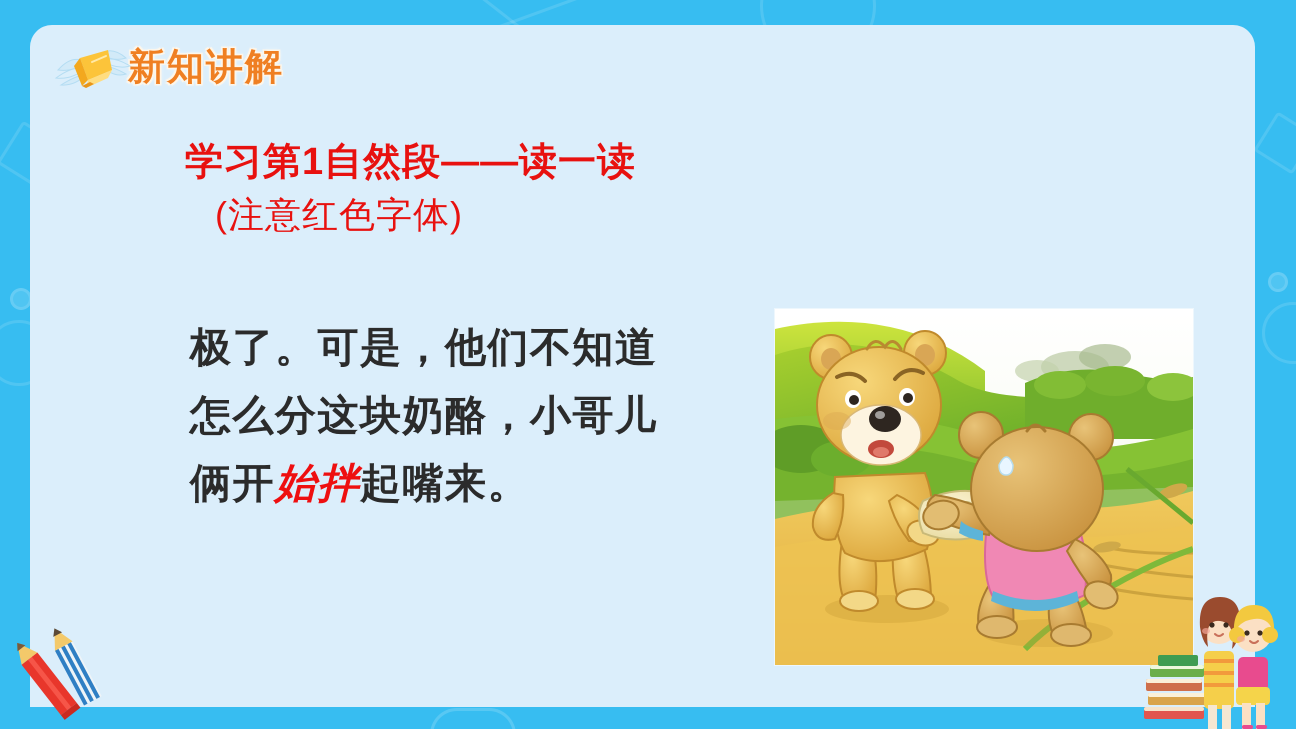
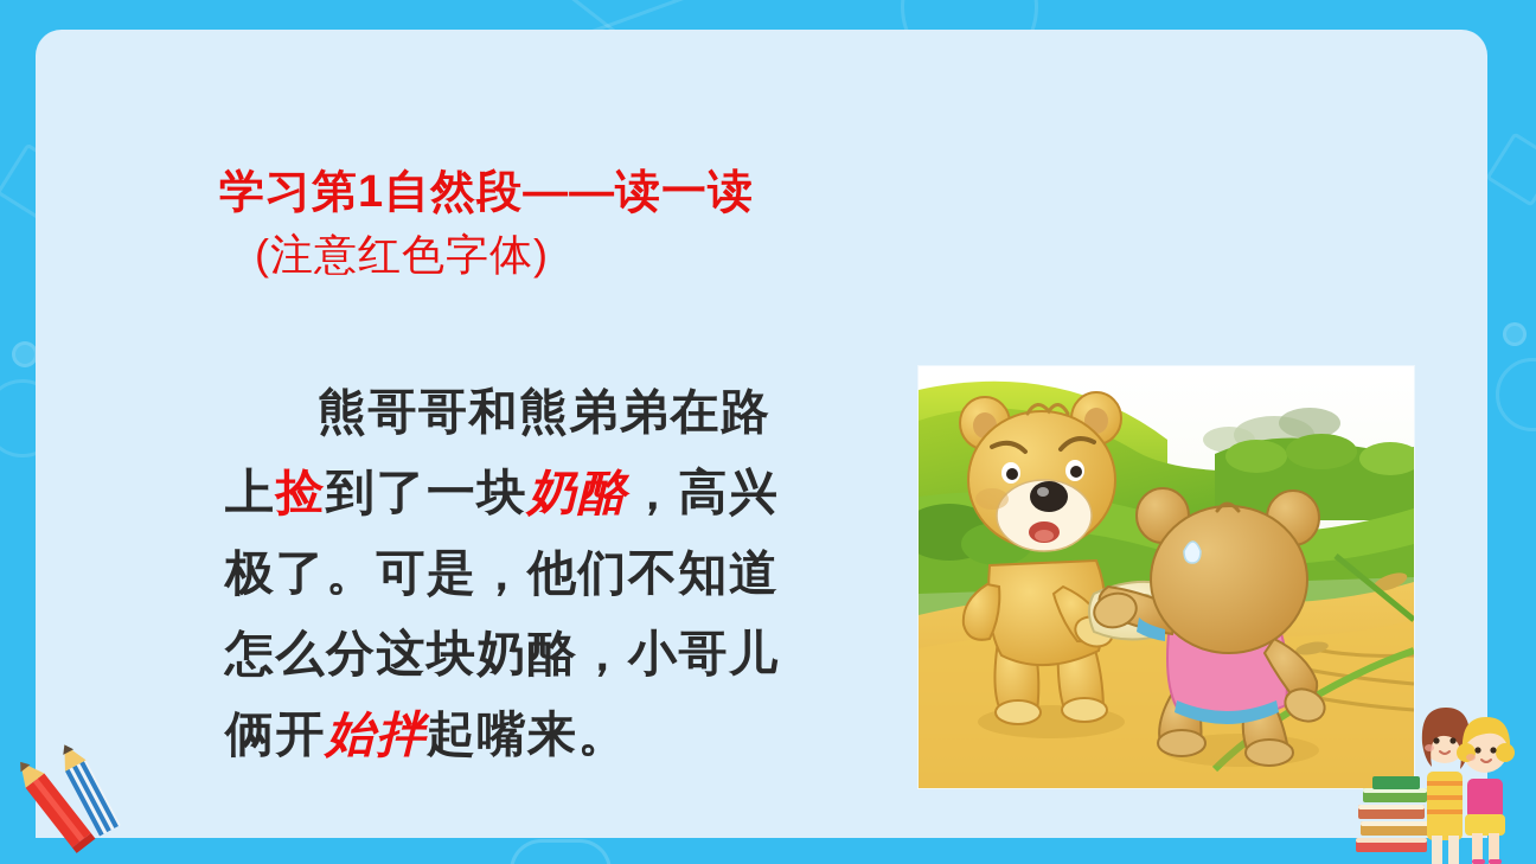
- 新知讲解
  学习第1自然段——读一读
  (注意红色字体)
+ 熊哥哥和熊弟弟在路
+ 上捡到了一块奶酪，高兴
  极了。可是，他们不知道
  怎么分这块奶酪，小哥儿
  俩开始拌起嘴来。
